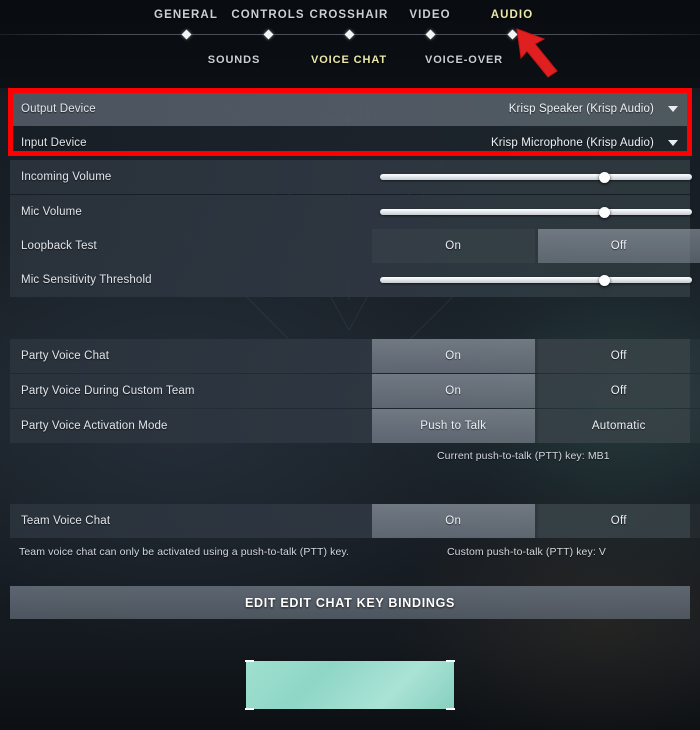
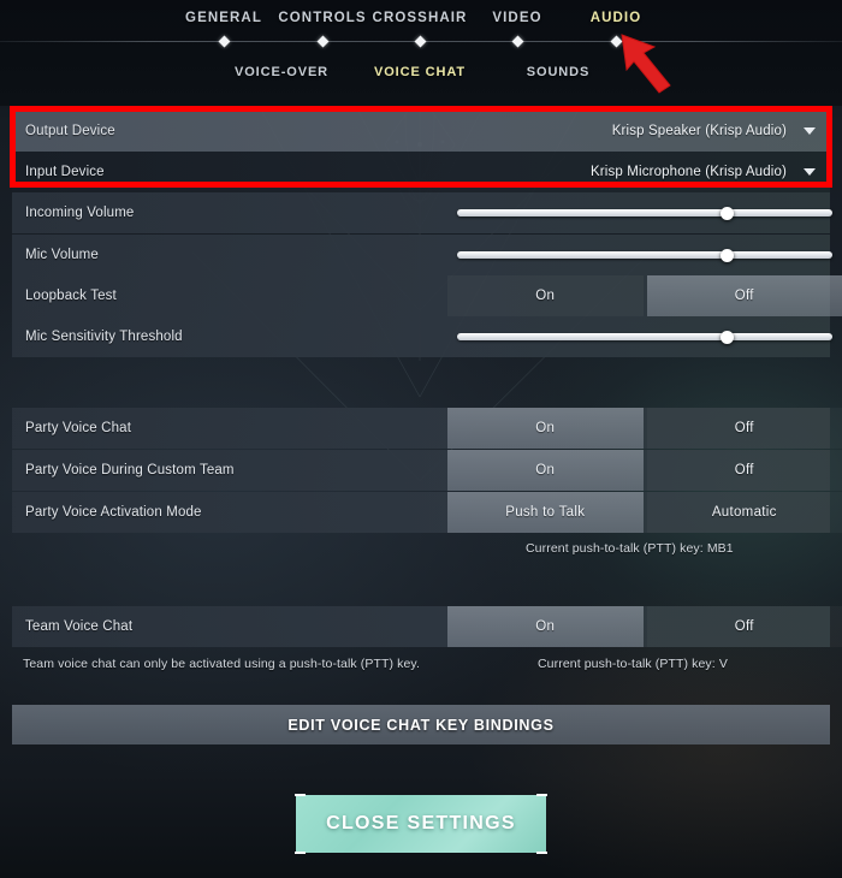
  GENERAL
  CONTROLS
  CROSSHAIR
  VIDEO
  AUDIO
- SOUNDS
+ VOICE-OVER
  VOICE CHAT
- VOICE-OVER
+ SOUNDS
  Output Device
  Krisp Speaker (Krisp Audio)
  Input Device
  Krisp Microphone (Krisp Audio)
  Incoming Volume
  Mic Volume
  Loopback Test
  On
  Off
  Mic Sensitivity Threshold
  Party Voice Chat
  On
  Off
  Party Voice During Custom Team
  On
  Off
  Party Voice Activation Mode
  Push to Talk
  Automatic
  Current push-to-talk (PTT) key: MB1
  Team Voice Chat
  On
  Off
  Team voice chat can only be activated using a push-to-talk (PTT) key.
- Custom push-to-talk (PTT) key: V
+ Current push-to-talk (PTT) key: V
- EDIT EDIT CHAT KEY BINDINGS
+ EDIT VOICE CHAT KEY BINDINGS
+ CLOSE SETTINGS
